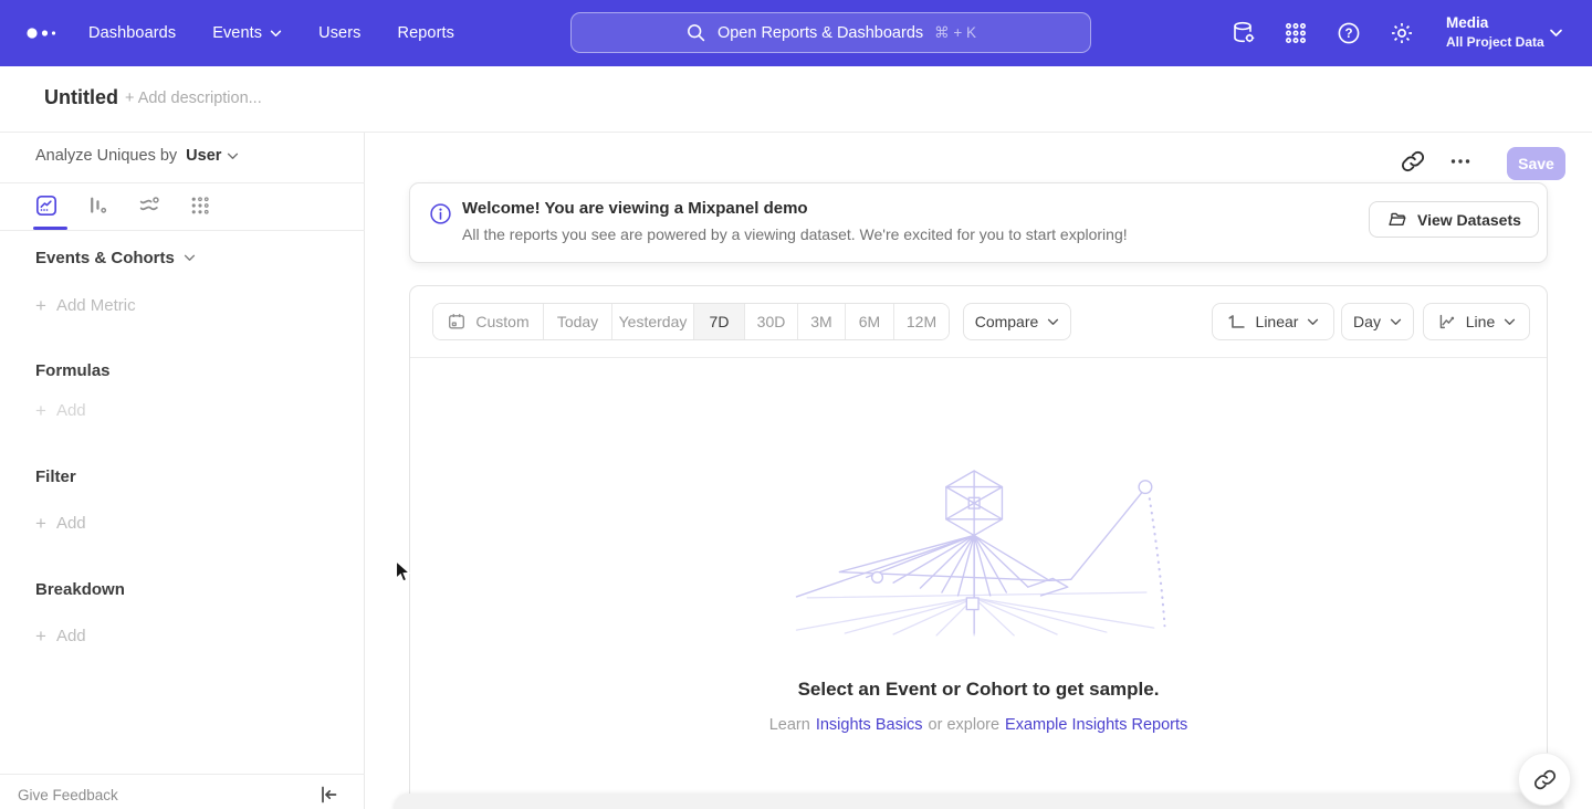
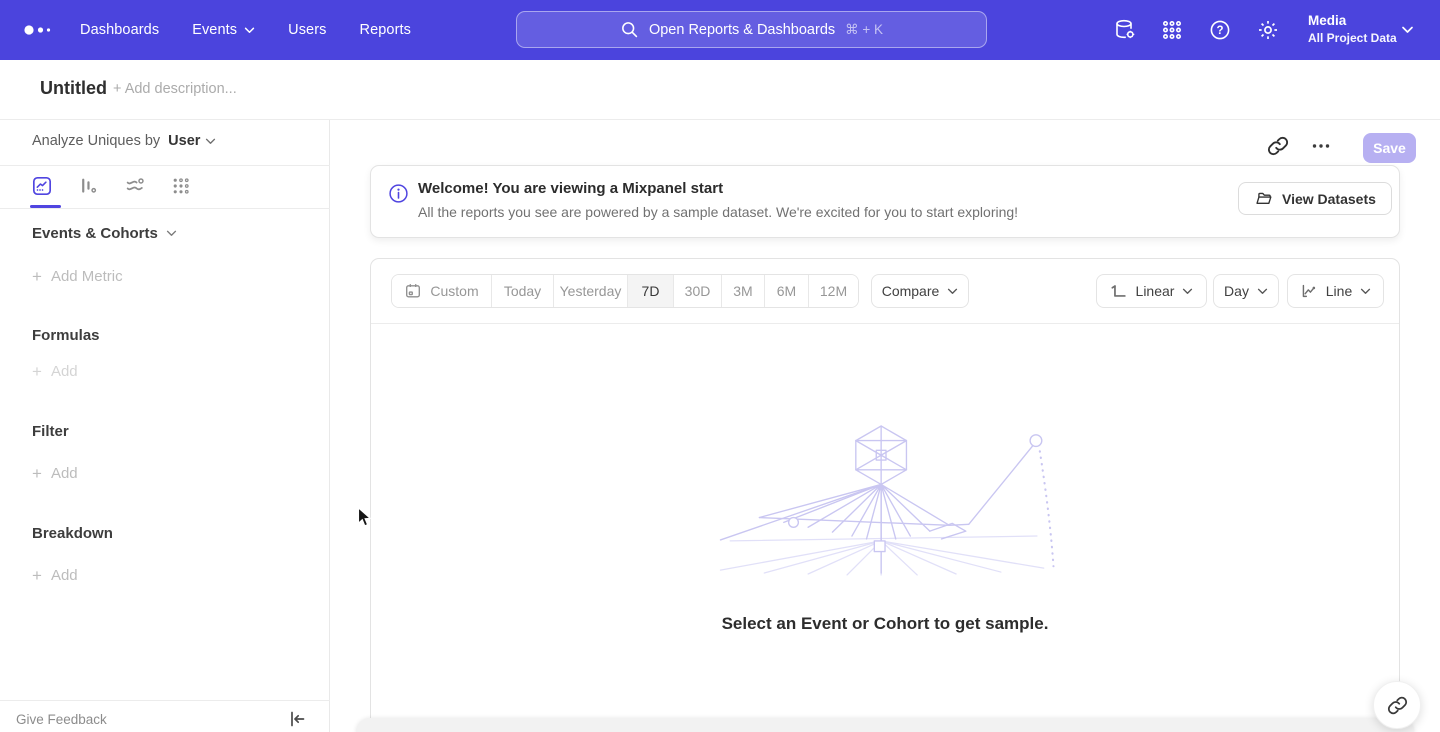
  Dashboards
  Events
  Users
  Reports
  Open Reports & Dashboards
  ⌘ + K
  ?
  Media
  All Project Data
  Untitled
  + Add description...
  Save
  Analyze Uniques by
  User
  Events & Cohorts
  +
  Add Metric
  Formulas
  +
  Add
  Filter
  +
  Add
  Breakdown
  +
  Add
  Give Feedback
- Welcome! You are viewing a Mixpanel demo
+ Welcome! You are viewing a Mixpanel start
- All the reports you see are powered by a viewing dataset. We're excited for you to start exploring!
+ All the reports you see are powered by a sample dataset. We're excited for you to start exploring!
  View Datasets
  Custom
  Today
  Yesterday
  7D
  30D
  3M
  6M
  12M
  Compare
  Linear
  Day
  Line
  Select an Event or Cohort to get sample.
- Learn
- Insights Basics
- or explore
- Example Insights Reports
